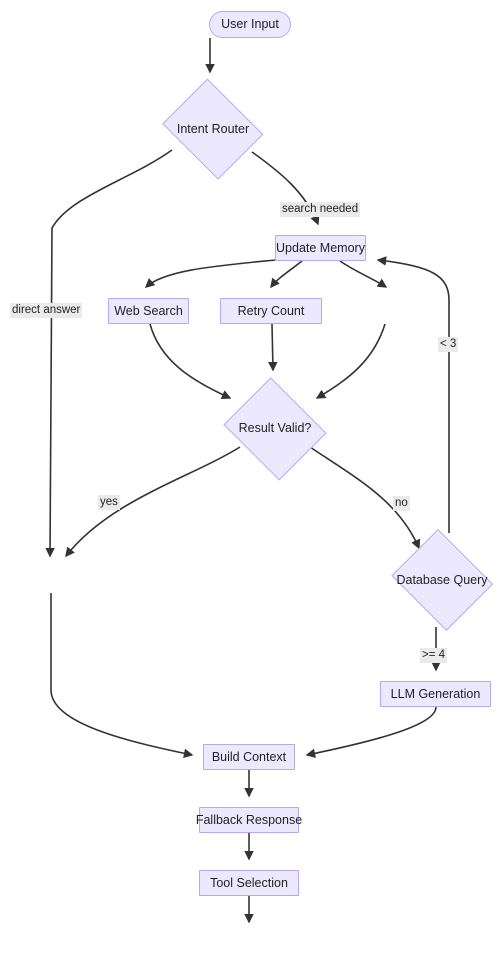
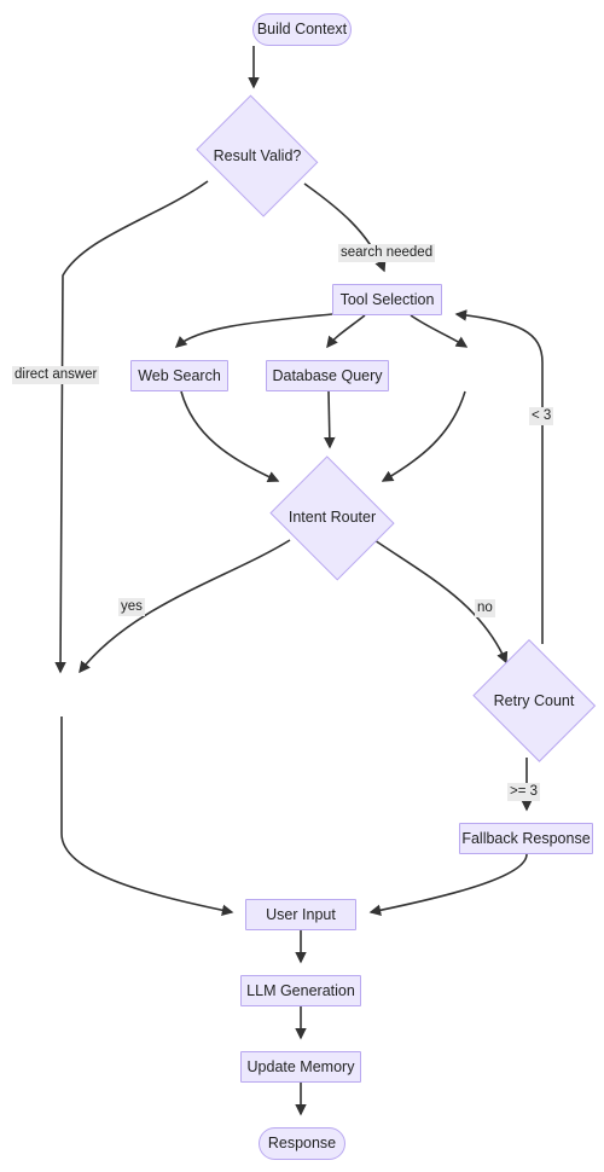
- User Input
+ Build Context
- Intent Router
+ Result Valid?
- Update Memory
+ Tool Selection
  Web Search
- Retry Count
+ Database Query
- Result Valid?
+ Intent Router
- Database Query
+ Retry Count
- LLM Generation
+ Fallback Response
- Build Context
+ User Input
- Fallback Response
+ LLM Generation
- Tool Selection
+ Update Memory
+ Response
  direct answer
  search needed
  < 3
  yes
  no
- >= 4
+ >= 3
